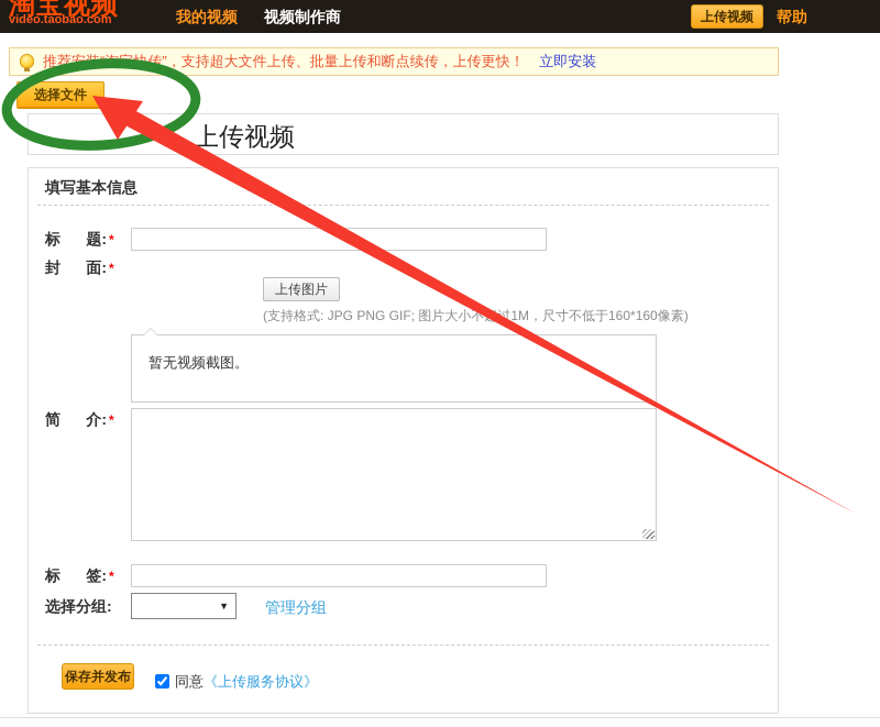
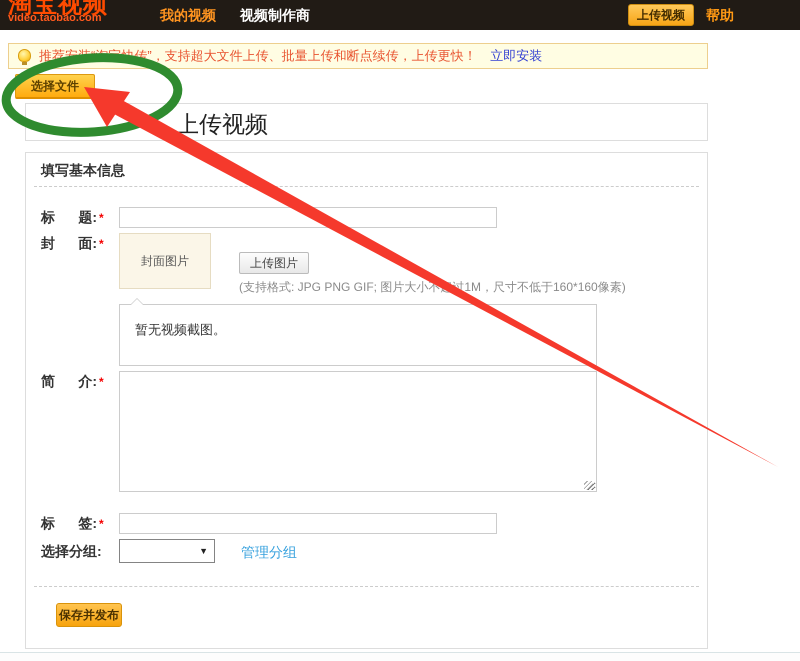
  淘宝视频
  video.taobao.com
  我的视频
  视频制作商
  上传视频
  帮助
  推荐安传”，支持超大文件上传、批量上传和断点续传，上传更快！ 立即安装
  选择文件
  上传视频
  填写基本信息
  标 题: *
  封 面: *
+ 封面图片
  上传图片
  (支持格式: JPG PNG GIF; 图片大小不过1M，尺寸不低于160*160像素)
  暂无视频截图。
  简 介: *
  标 签: *
  选择分组:
  ▼
  管理分组
  保存并发布
- 同意《上传服务协议》
